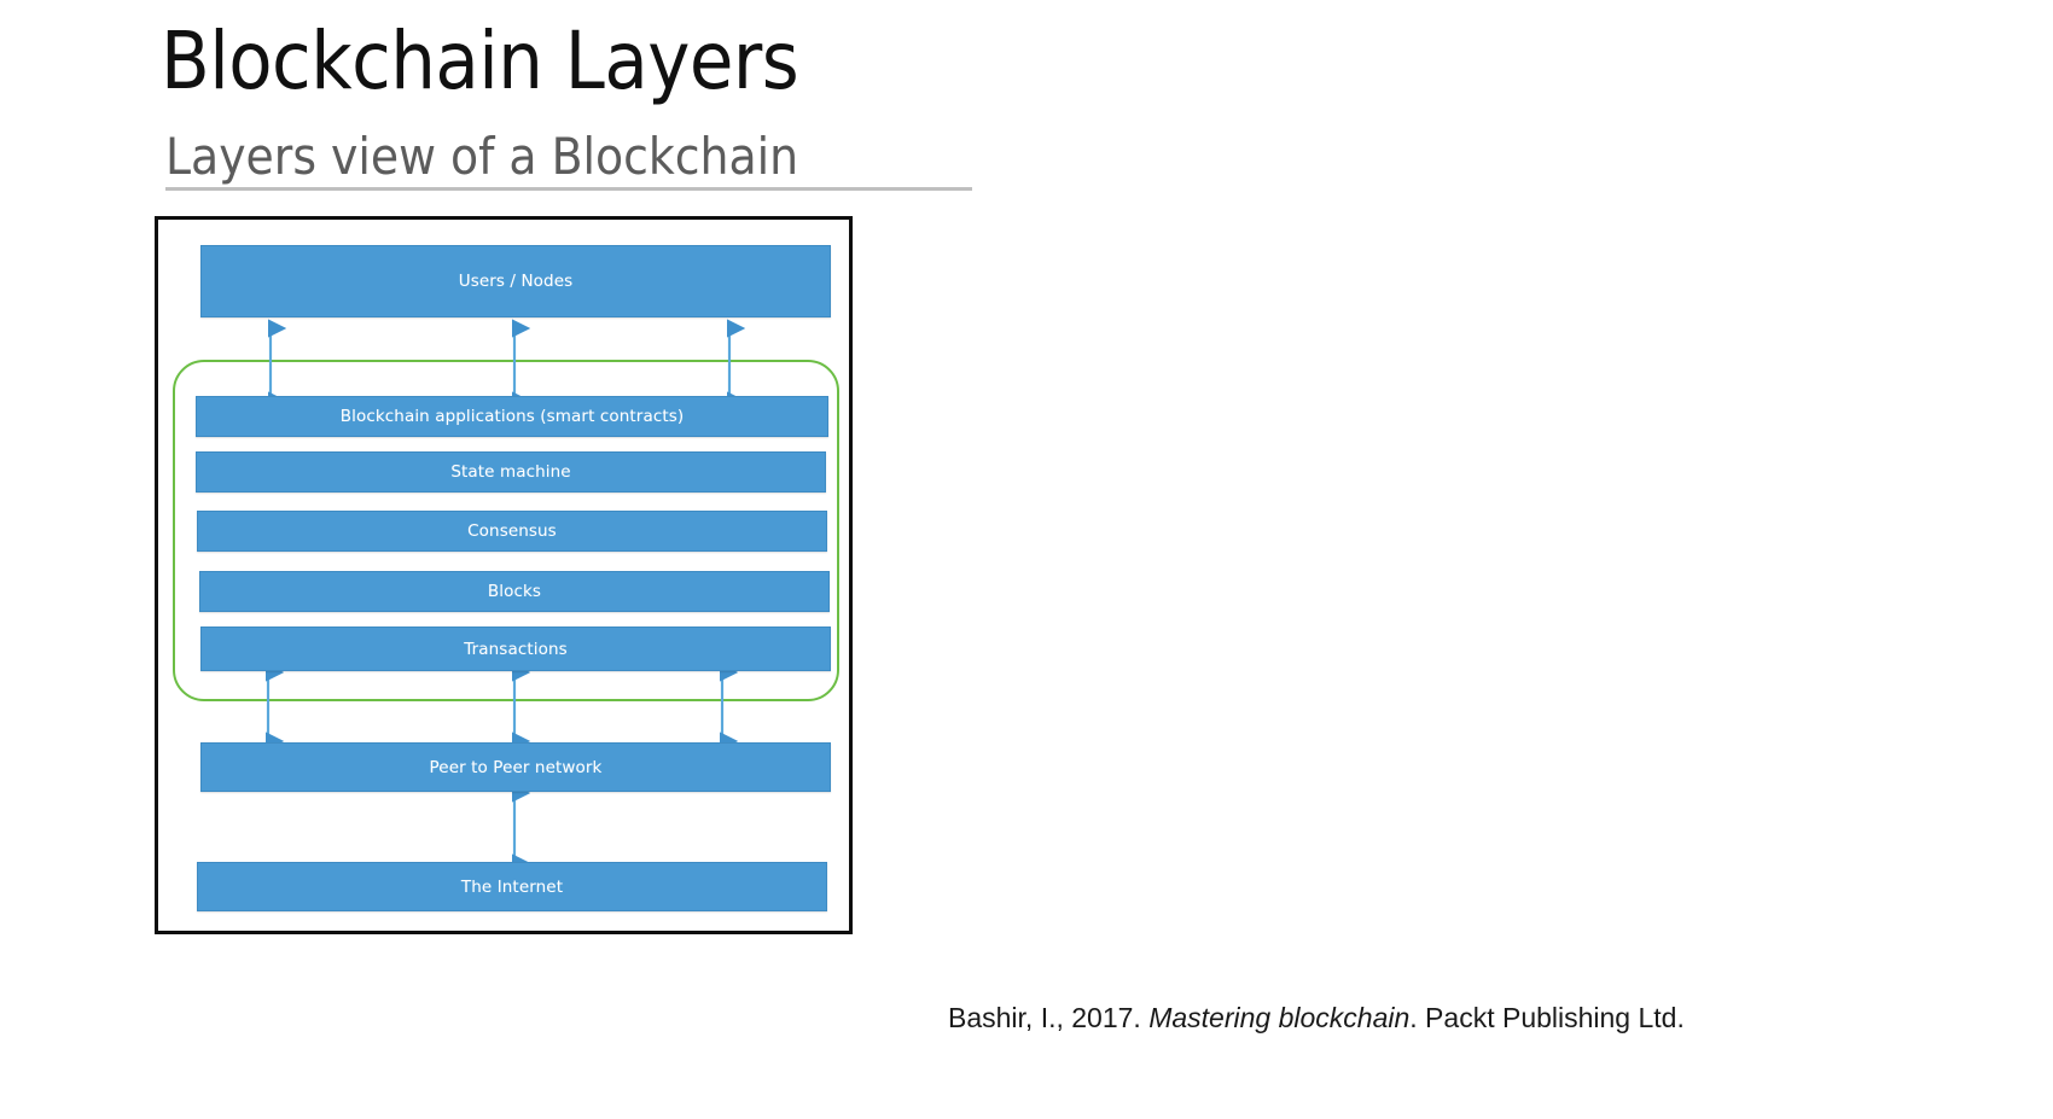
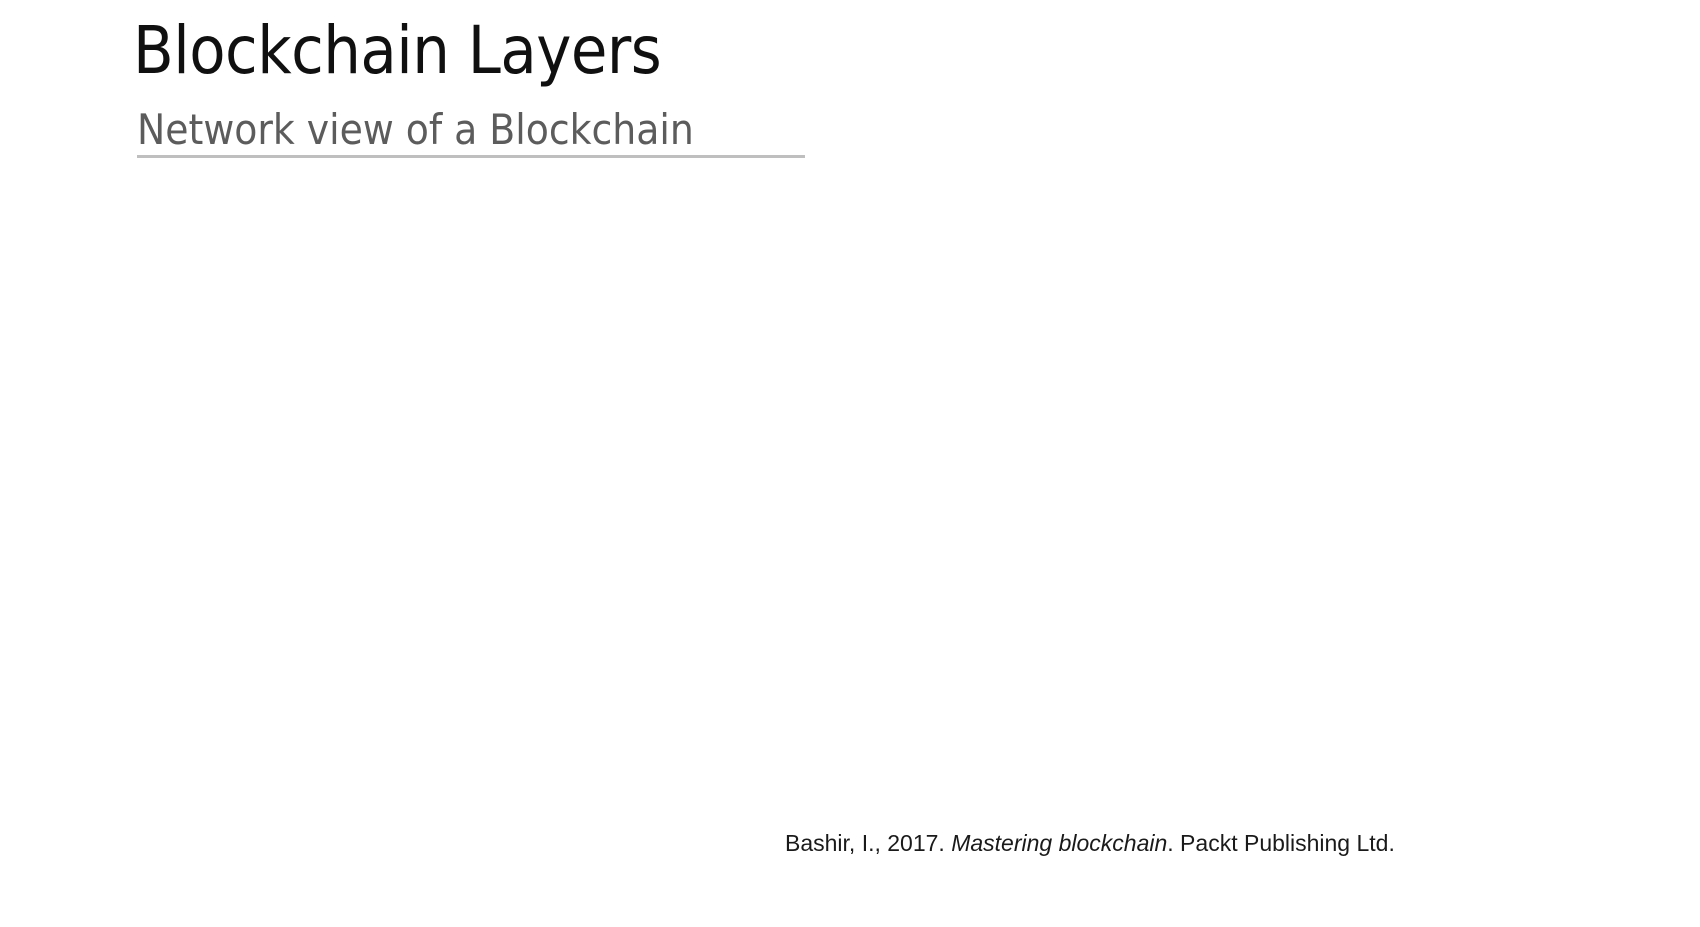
  Blockchain Layers
- Layers view of a Blockchain
+ Network view of a Blockchain
- Users / Nodes
- Blockchain applications (smart contracts)
- State machine
- Consensus
- Blocks
- Transactions
- Peer to Peer network
- The Internet
  Bashir, I., 2017. Mastering blockchain. Packt Publishing Ltd.
